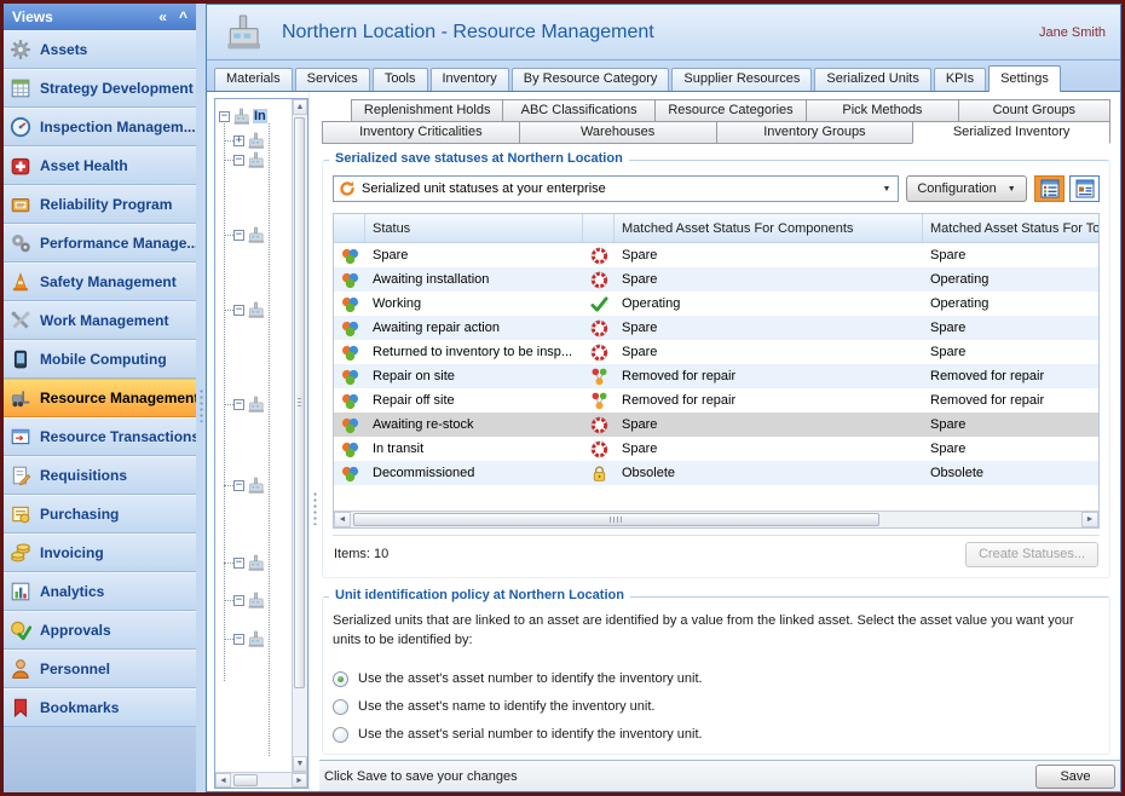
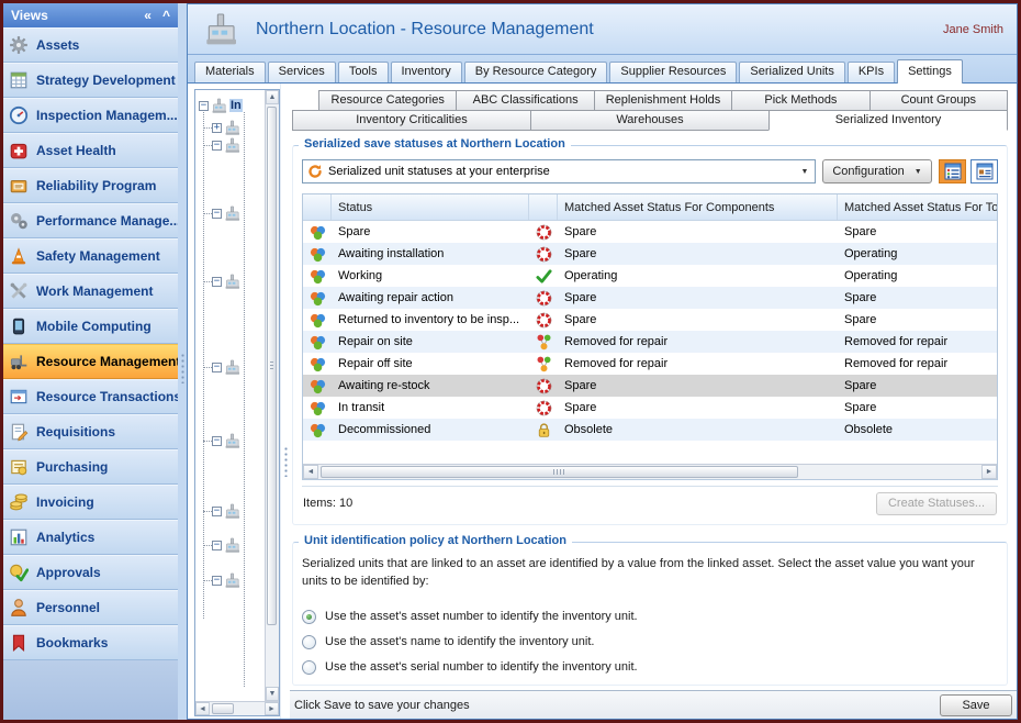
  Views
  «
  ^
  Assets
  Strategy Development
  Inspection Managem...
  Asset Health
  Reliability Program
  Performance Manage..
  Safety Management
  Work Management
  Mobile Computing
  Resource Managemen
  Resource Transaction
  Requisitions
  Purchasing
  Invoicing
  Analytics
  Approvals
  Personnel
  Bookmarks
  Northern Location - Resource Management
  Jane Smith
  Materials
  Services
  Tools
  Inventory
  By Resource Category
  Supplier Resources
  Serialized Units
  KPIs
  Settings
  −
  In
  +
  −
  −
  −
  −
  −
  −
  −
  −
- Replenishment Holds
+ Resource Categories
  ABC Classifications
- Resource Categories
+ Replenishment Holds
  Pick Methods
  Count Groups
  Inventory Criticalities
  Warehouses
- Inventory Groups
  Serialized Inventory
  Serialized save statuses at Northern Location
  Serialized unit statuses at your enterprise
  Configuration
  Status
  Matched Asset Status For Components
  Matched Asset Status For To
  Spare
  Spare
  Spare
  Awaiting installation
  Spare
  Operating
  Working
  Operating
  Operating
  Awaiting repair action
  Spare
  Spare
  Returned to inventory to be insp...
  Spare
  Spare
  Repair on site
  Removed for repair
  Removed for repair
  Repair off site
  Removed for repair
  Removed for repair
  Awaiting re-stock
  Spare
  Spare
  In transit
  Spare
  Spare
  Decommissioned
  Obsolete
  Obsolete
  Items: 10
  Create Statuses...
  Unit identification policy at Northern Location
  Serialized units that are linked to an asset are identified by a value from the linked asset. Select the asset value you want your units to be identified by:
  Use the asset's asset number to identify the inventory unit.
  Use the asset's name to identify the inventory unit.
  Use the asset's serial number to identify the inventory unit.
  Click Save to save your changes
  Save
